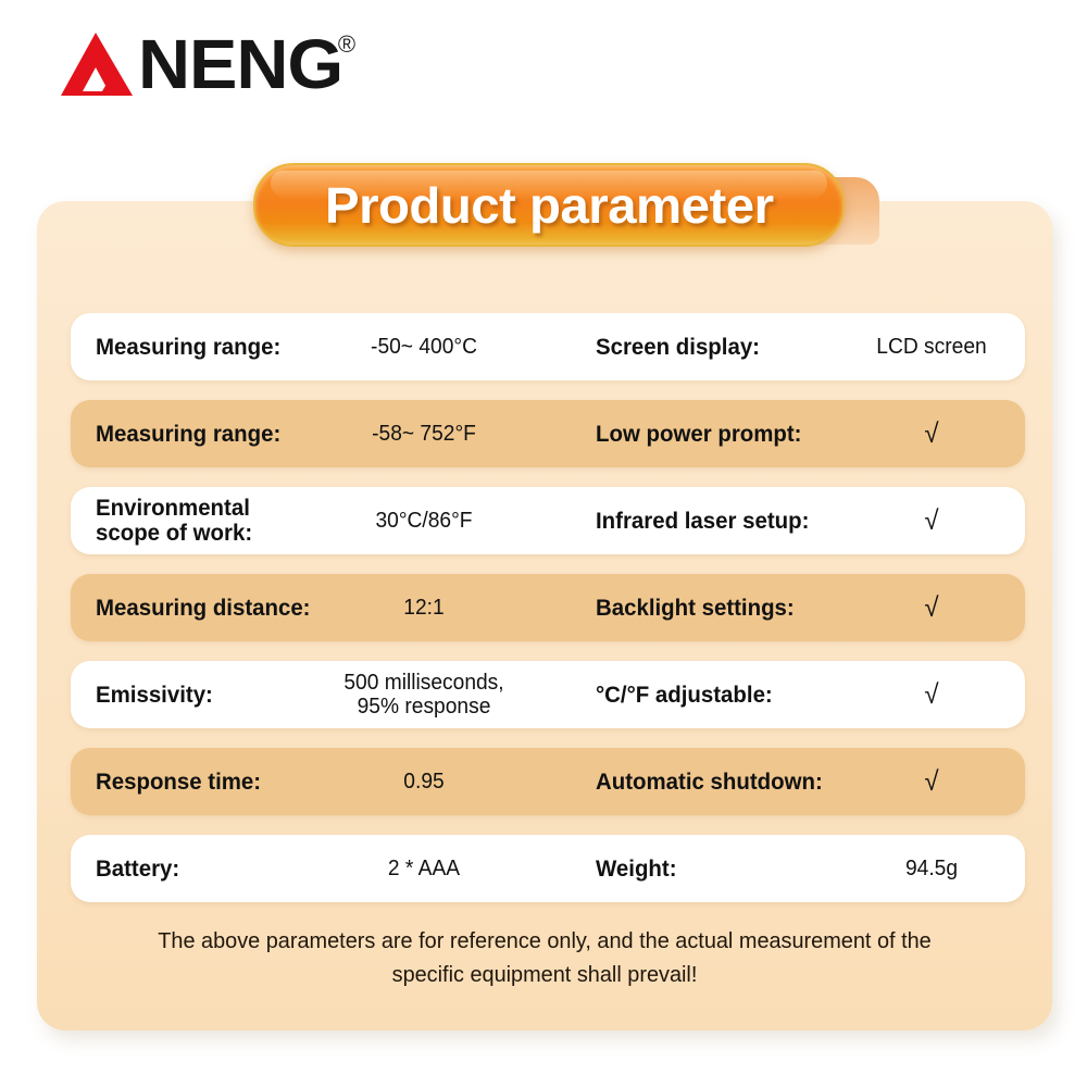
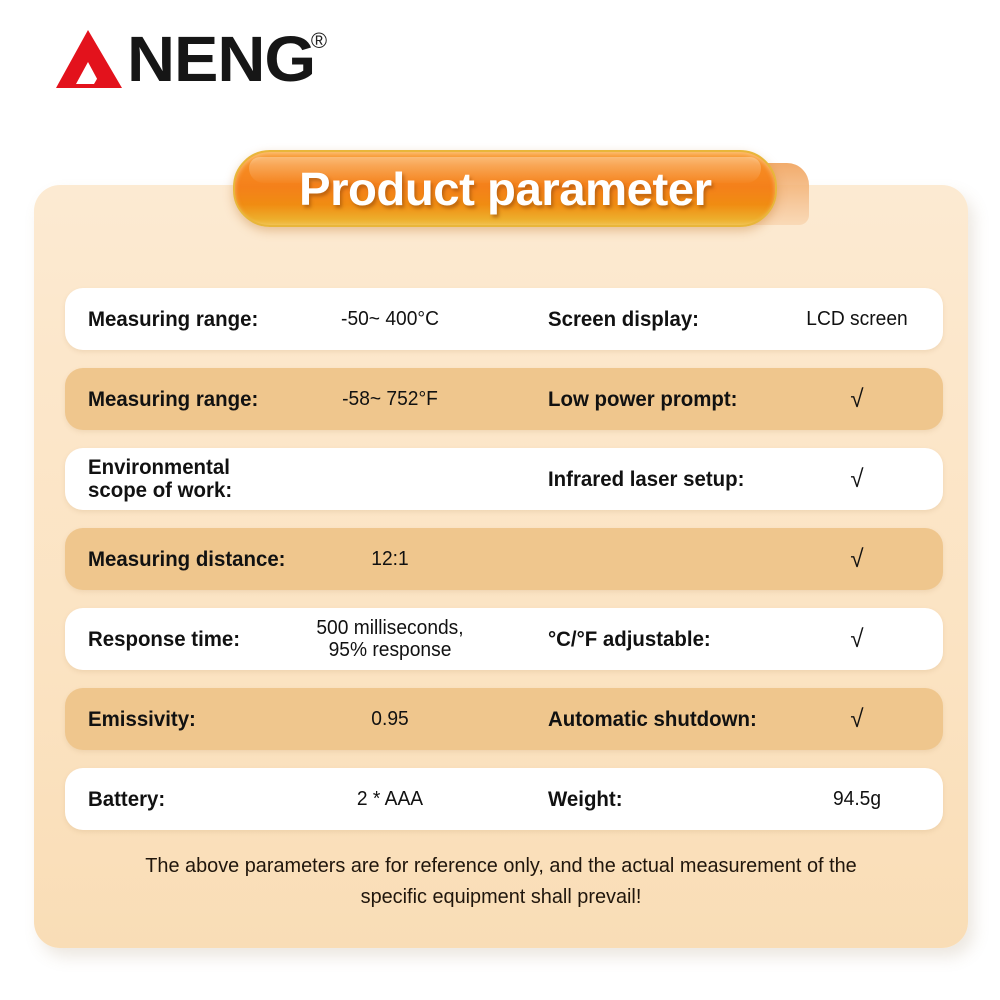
  NENG
  ®
  Product parameter
  Measuring range:
  -50~ 400°C
  Screen display:
  LCD screen
  Measuring range:
  -58~ 752°F
  Low power prompt:
  √
  Environmental
  scope of work:
- 30°C/86°F
  Infrared laser setup:
  √
  Measuring distance:
  12:1
- Backlight settings:
  √
- Emissivity:
+ Response time:
  500 milliseconds,
  95% response
  °C/°F adjustable:
  √
- Response time:
+ Emissivity:
  0.95
  Automatic shutdown:
  √
  Battery:
  2 * AAA
  Weight:
  94.5g
  The above parameters are for reference only, and the actual measurement of the specific equipment shall prevail!
